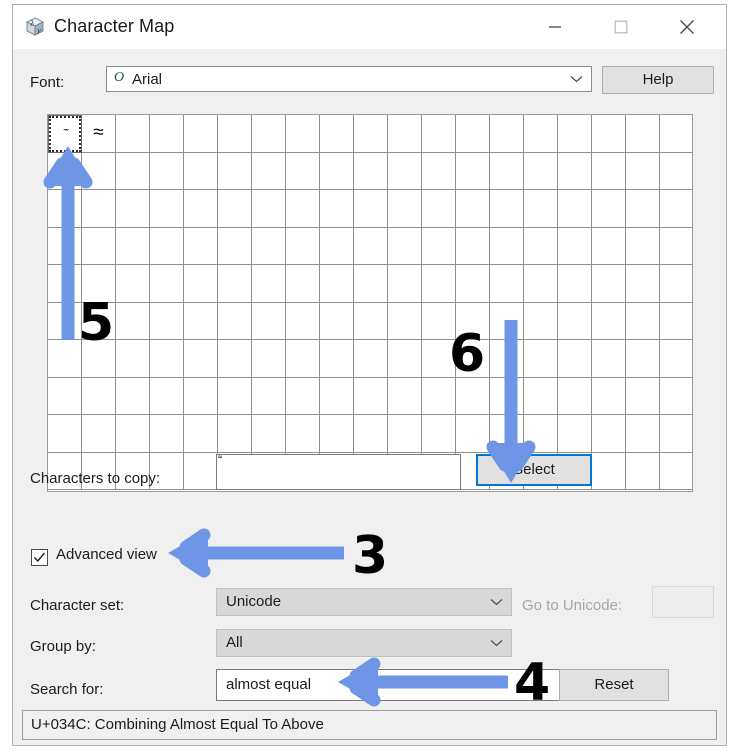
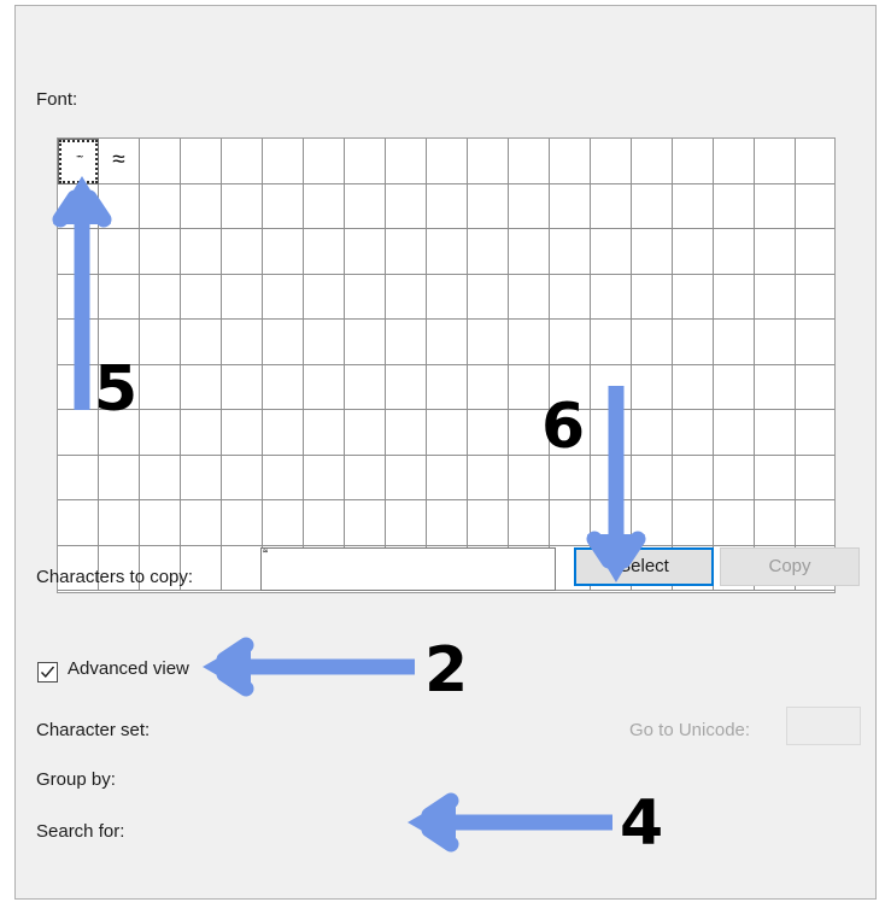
- λ
- γ
- Character Map
  Font:
- O
- Arial
- Help
  ≈
  Characters to copy:
  elect
+ Copy
  Advanced view
  Character set:
- Unicode
  Go to Unicode:
  Group by:
- All
  Search for:
- almost equal
- Reset
- U+034C: Combining Almost Equal To Above
  5
  6
- 3
+ 2
  4
